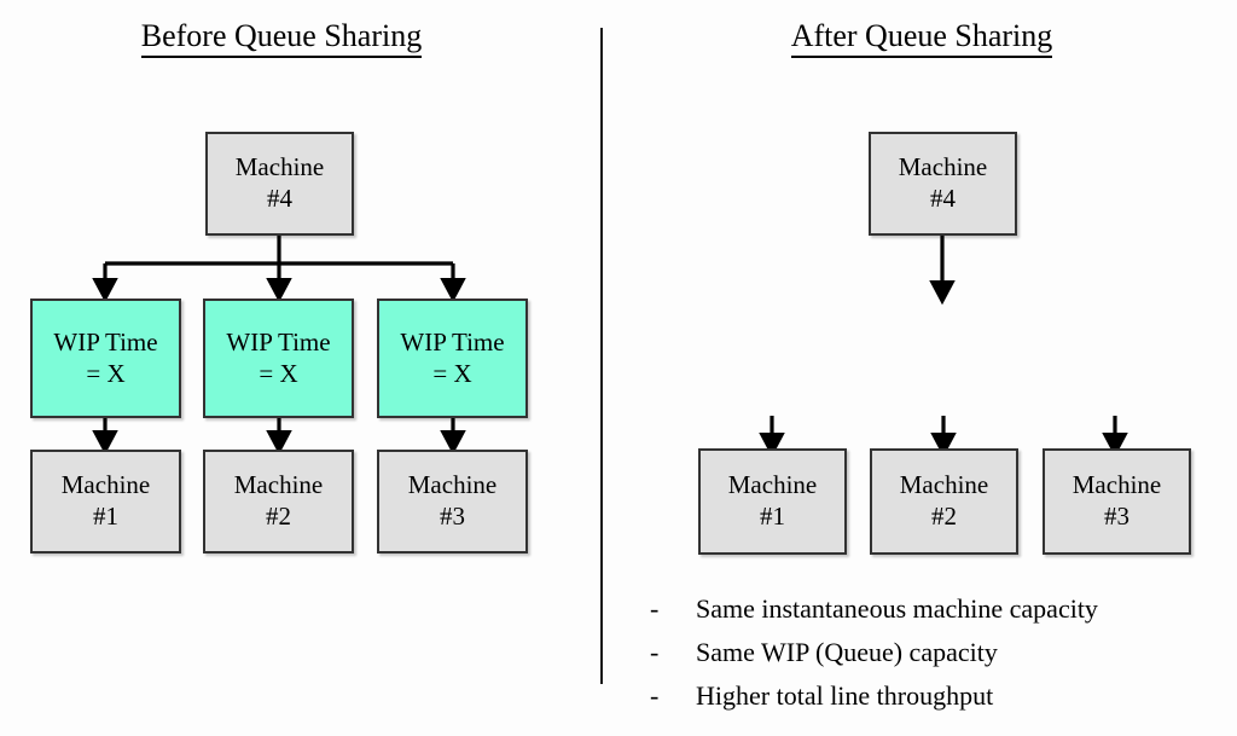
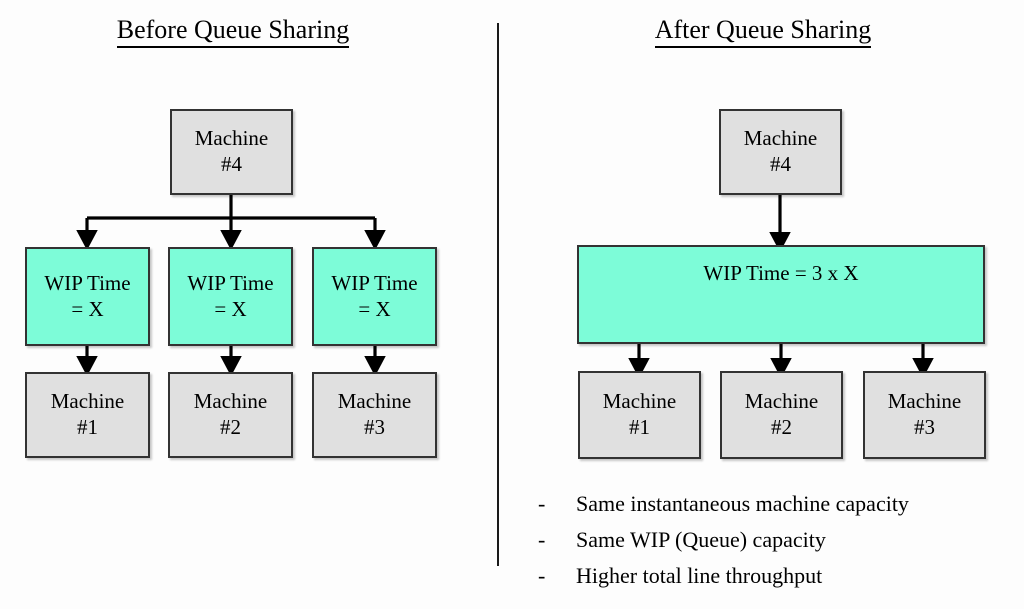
  Before Queue Sharing
  After Queue Sharing
  Machine
  #4
  WIP Time
  = X
  WIP Time
  = X
  WIP Time
  = X
  Machine
  #1
  Machine
  #2
  Machine
  #3
  Machine
  #4
+ WIP Time = 3 x X
  Machine
  #1
  Machine
  #2
  Machine
  #3
  -
  Same instantaneous machine capacity
  -
  Same WIP (Queue) capacity
  -
  Higher total line throughput
